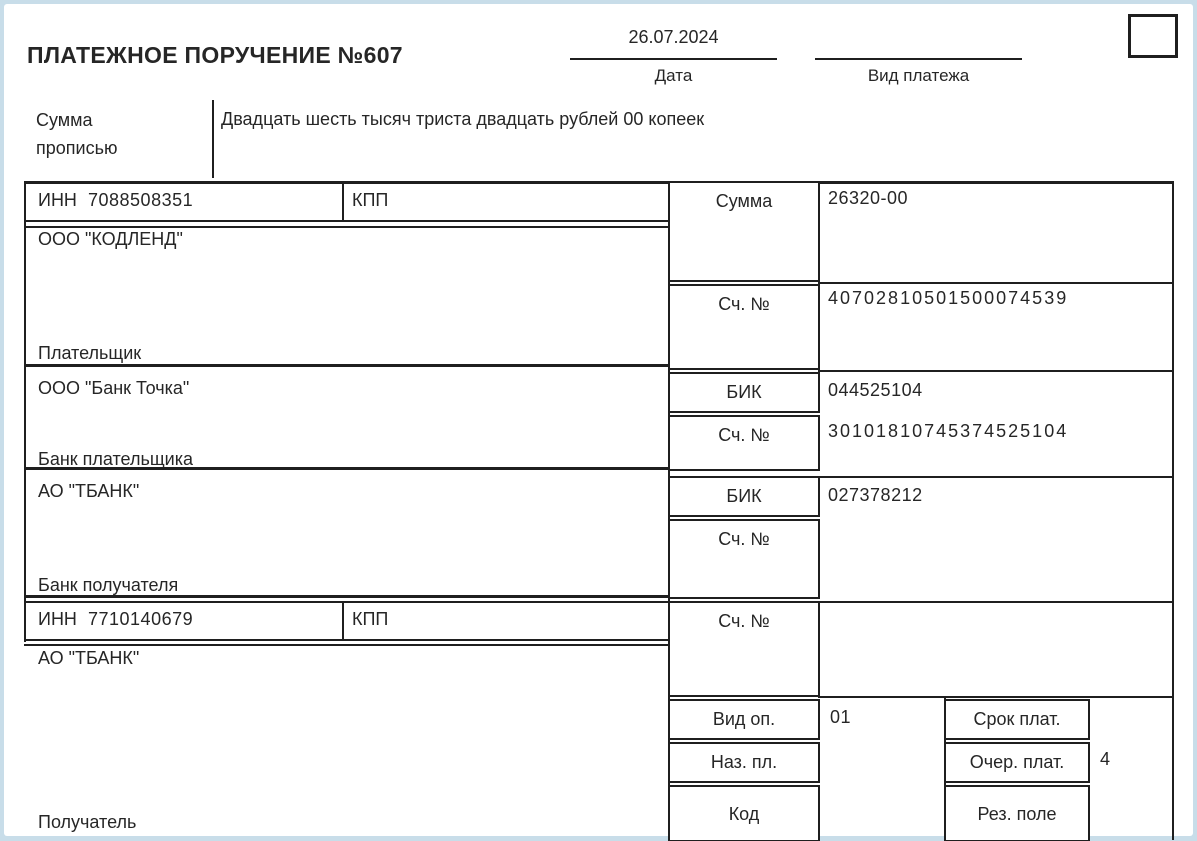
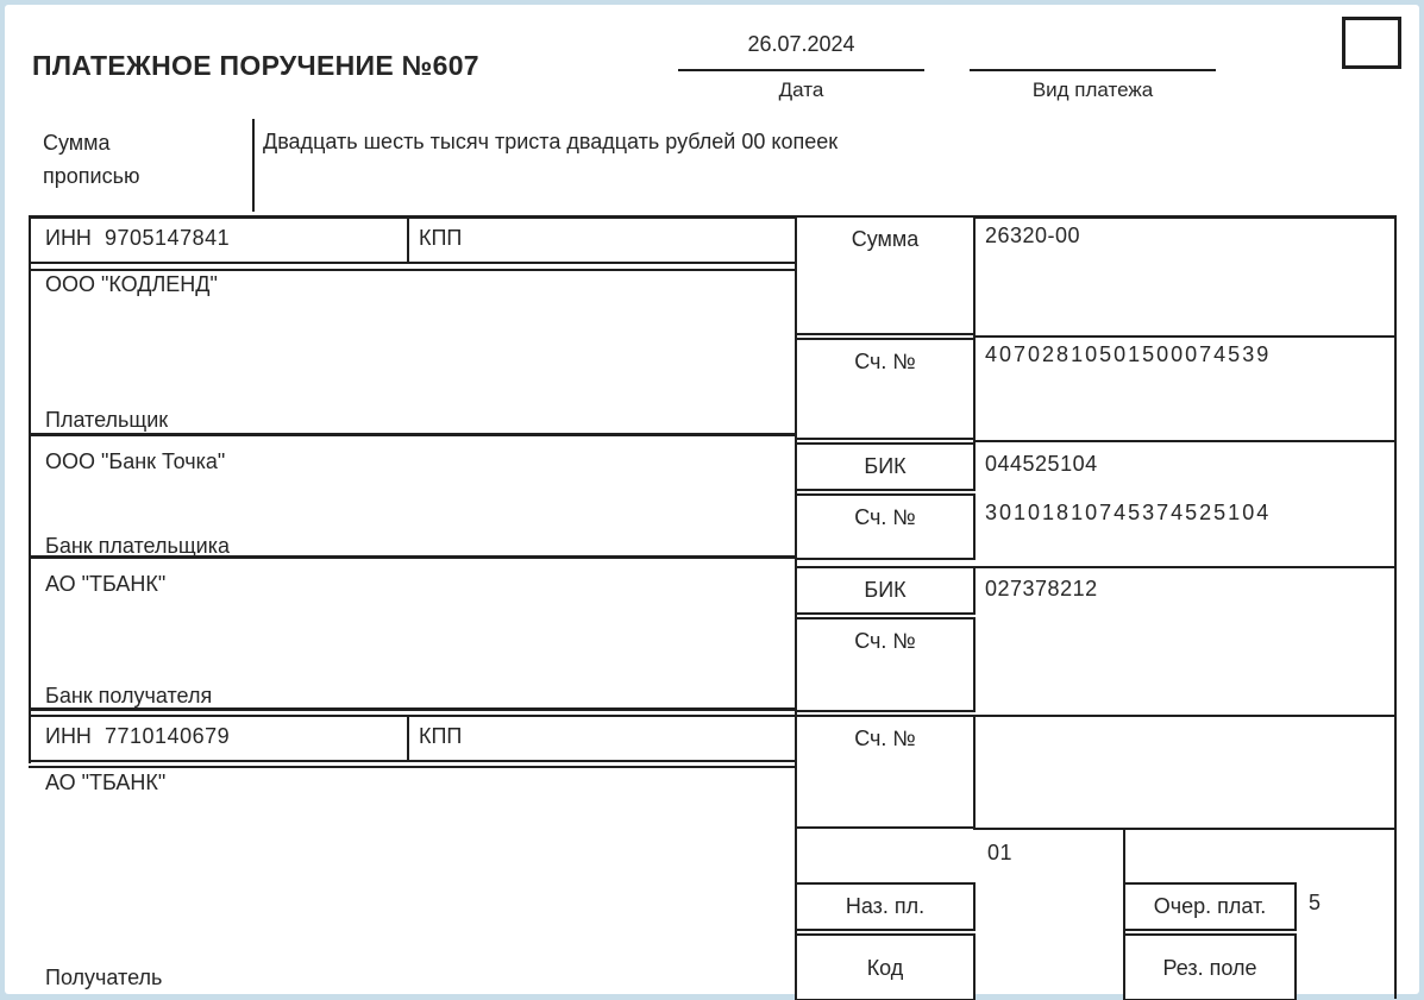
  ПЛАТЕЖНОЕ ПОРУЧЕНИЕ №607
  26.07.2024
  Дата
  Вид платежа
  Сумма прописью
  Двадцать шесть тысяч триста двадцать рублей 00 копеек
  ИНН
- 7088508351
+ 9705147841
  КПП
  ООО "КОДЛЕНД"
  Плательщик
  ООО "Банк Точка"
  Банк плательщика
  АО "ТБАНК"
  Банк получателя
  ИНН
  7710140679
  КПП
  АО "ТБАНК"
  Получатель
  Сумма
  Сч. №
  БИК
  Сч. №
  БИК
  Сч. №
  Сч. №
- Вид оп.
  Наз. пл.
  Код
- Срок плат.
  Очер. плат.
  Рез. поле
  26320-00
  40702810501500074539
  044525104
  30101810745374525104
  027378212
  01
- 4
+ 5
